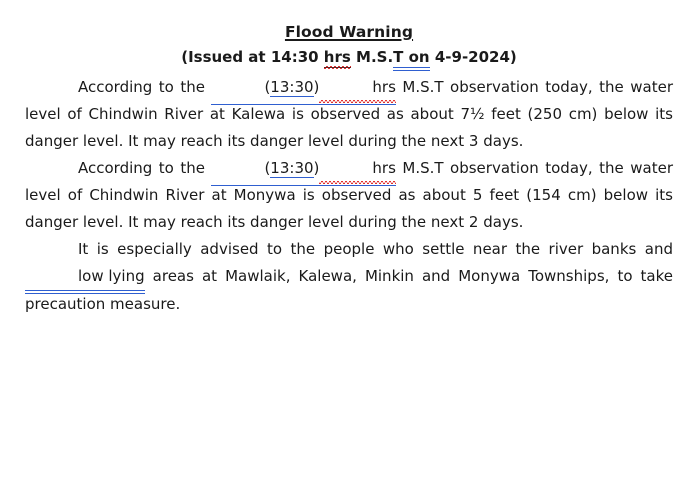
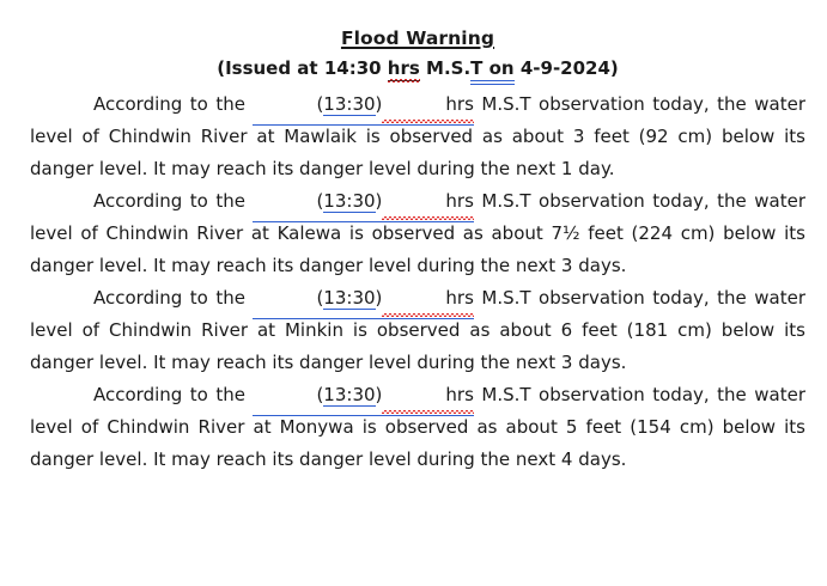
  Flood Warning
  (Issued at 14:30 hrs M.S.T on 4-9-2024)
+ According to the (13:30) hrs M.S.T observation today, the water level of Chindwin River at Mawlaik is observed as about 3 feet (92 cm) below its danger level. It may reach its danger level during the next 1 day.
- According to the (13:30) hrs M.S.T observation today, the water level of Chindwin River at Kalewa is observed as about 7½ feet (250 cm) below its danger level. It may reach its danger level during the next 3 days.
+ According to the (13:30) hrs M.S.T observation today, the water level of Chindwin River at Kalewa is observed as about 7½ feet (224 cm) below its danger level. It may reach its danger level during the next 3 days.
+ According to the (13:30) hrs M.S.T observation today, the water level of Chindwin River at Minkin is observed as about 6 feet (181 cm) below its danger level. It may reach its danger level during the next 3 days.
- According to the (13:30) hrs M.S.T observation today, the water level of Chindwin River at Monywa is observed as about 5 feet (154 cm) below its danger level. It may reach its danger level during the next 2 days.
+ According to the (13:30) hrs M.S.T observation today, the water level of Chindwin River at Monywa is observed as about 5 feet (154 cm) below its danger level. It may reach its danger level during the next 4 days.
- It is especially advised to the people who settle near the river banks and low lying areas at Mawlaik, Kalewa, Minkin and Monywa Townships, to take precaution measure.
